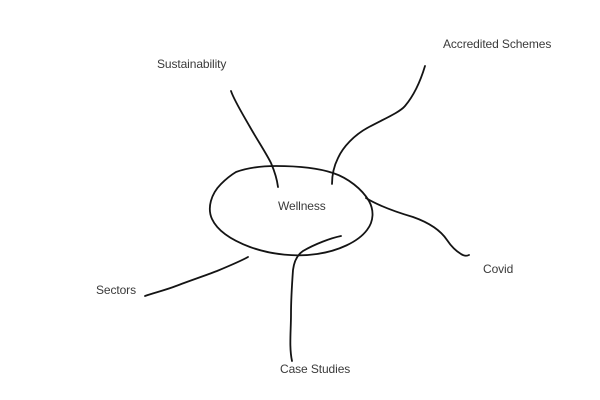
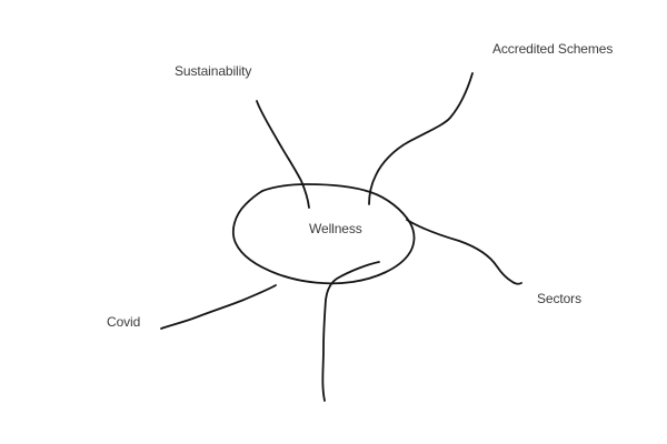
  Wellness
  Sustainability
  Accredited Schemes
- Covid
+ Sectors
- Case Studies
- Sectors
+ Covid
